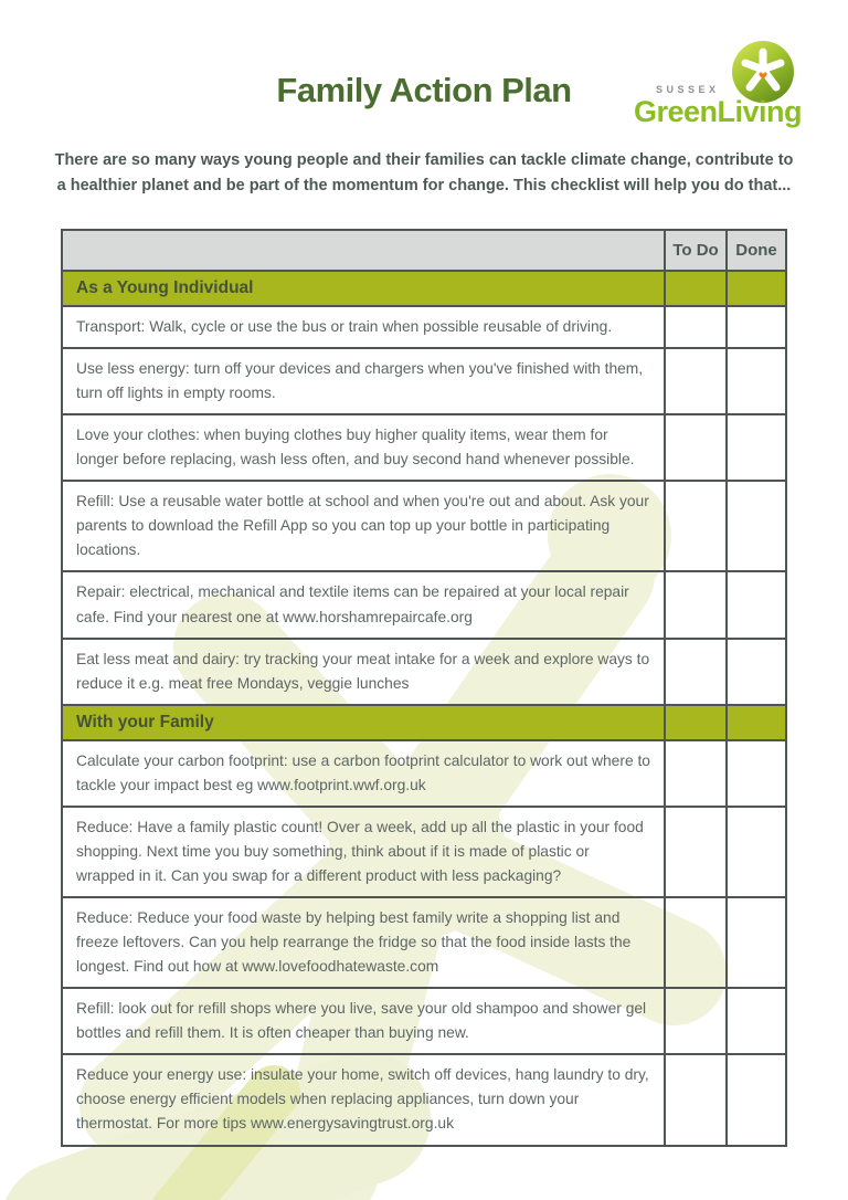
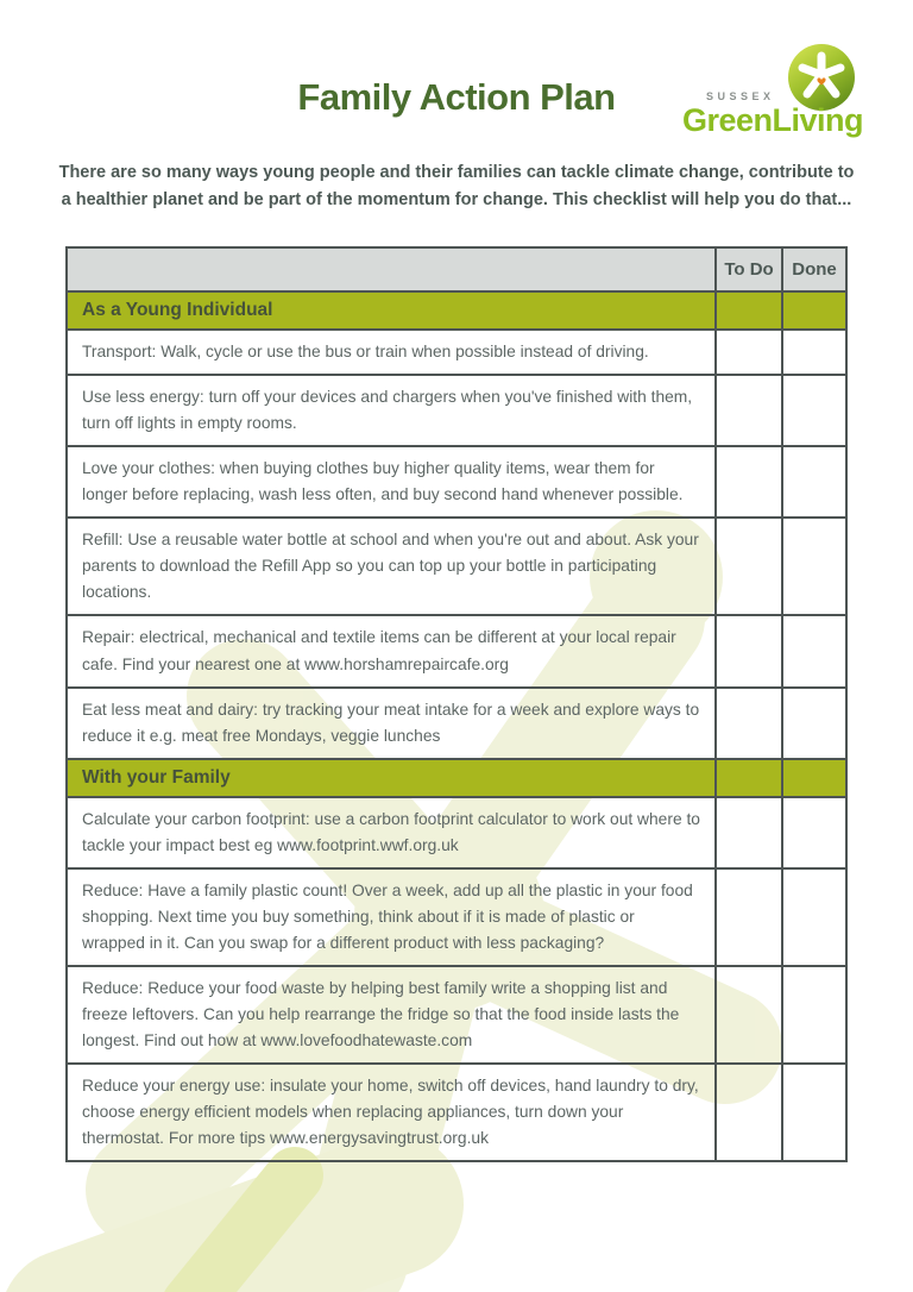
  Family Action Plan
  SUSSEX
  GreenLiving
  There are so many ways young people and their families can tackle climate change, contribute to a healthier planet and be part of the momentum for change. This checklist will help you do that...
  	To Do	Done
  As a Young Individual
- Transport: Walk, cycle or use the bus or train when possible reusable of driving.
+ Transport: Walk, cycle or use the bus or train when possible instead of driving.
  Use less energy: turn off your devices and chargers when you've finished with them, turn off lights in empty rooms.
  Love your clothes: when buying clothes buy higher quality items, wear them for longer before replacing, wash less often, and buy second hand whenever possible.
  Refill: Use a reusable water bottle at school and when you're out and about. Ask your parents to download the Refill App so you can top up your bottle in participating locations.
- Repair: electrical, mechanical and textile items can be repaired at your local repair cafe. Find your nearest one at www.horshamrepaircafe.org
+ Repair: electrical, mechanical and textile items can be different at your local repair cafe. Find your nearest one at www.horshamrepaircafe.org
  Eat less meat and dairy: try tracking your meat intake for a week and explore ways to reduce it e.g. meat free Mondays, veggie lunches
  With your Family
  Calculate your carbon footprint: use a carbon footprint calculator to work out where to tackle your impact best eg www.footprint.wwf.org.uk
  Reduce: Have a family plastic count! Over a week, add up all the plastic in your food shopping. Next time you buy something, think about if it is made of plastic or wrapped in it. Can you swap for a different product with less packaging?
  Reduce: Reduce your food waste by helping best family write a shopping list and freeze leftovers. Can you help rearrange the fridge so that the food inside lasts the longest. Find out how at www.lovefoodhatewaste.com
- Refill: look out for refill shops where you live, save your old shampoo and shower gel bottles and refill them. It is often cheaper than buying new.
- Reduce your energy use: insulate your home, switch off devices, hang laundry to dry, choose energy efficient models when replacing appliances, turn down your thermostat. For more tips www.energysavingtrust.org.uk
+ Reduce your energy use: insulate your home, switch off devices, hand laundry to dry, choose energy efficient models when replacing appliances, turn down your thermostat. For more tips www.energysavingtrust.org.uk
